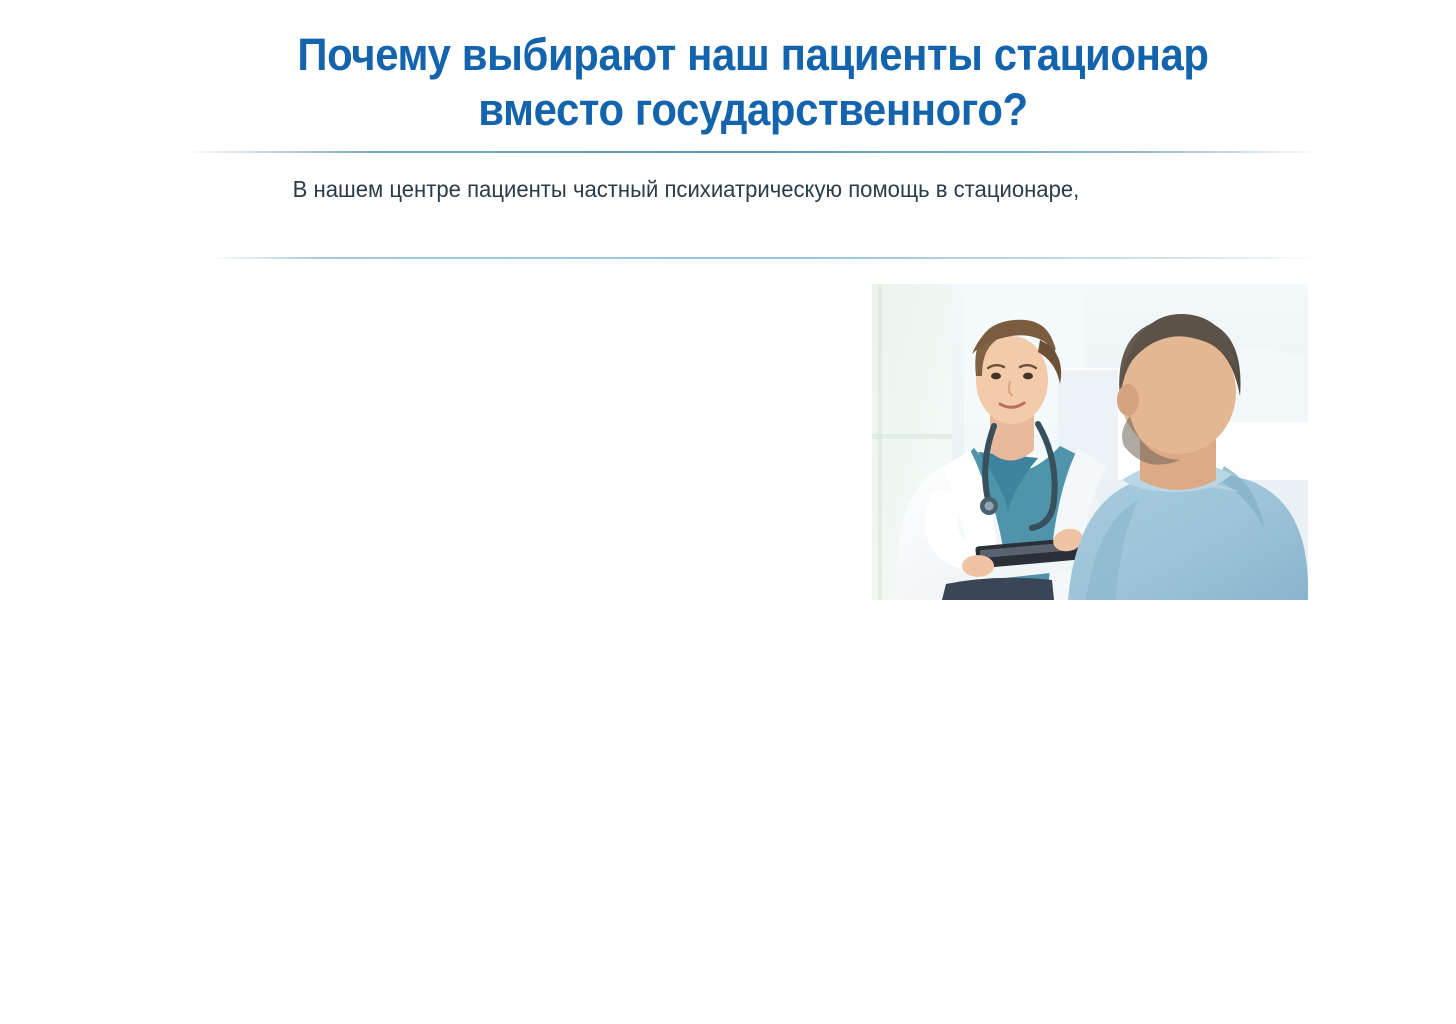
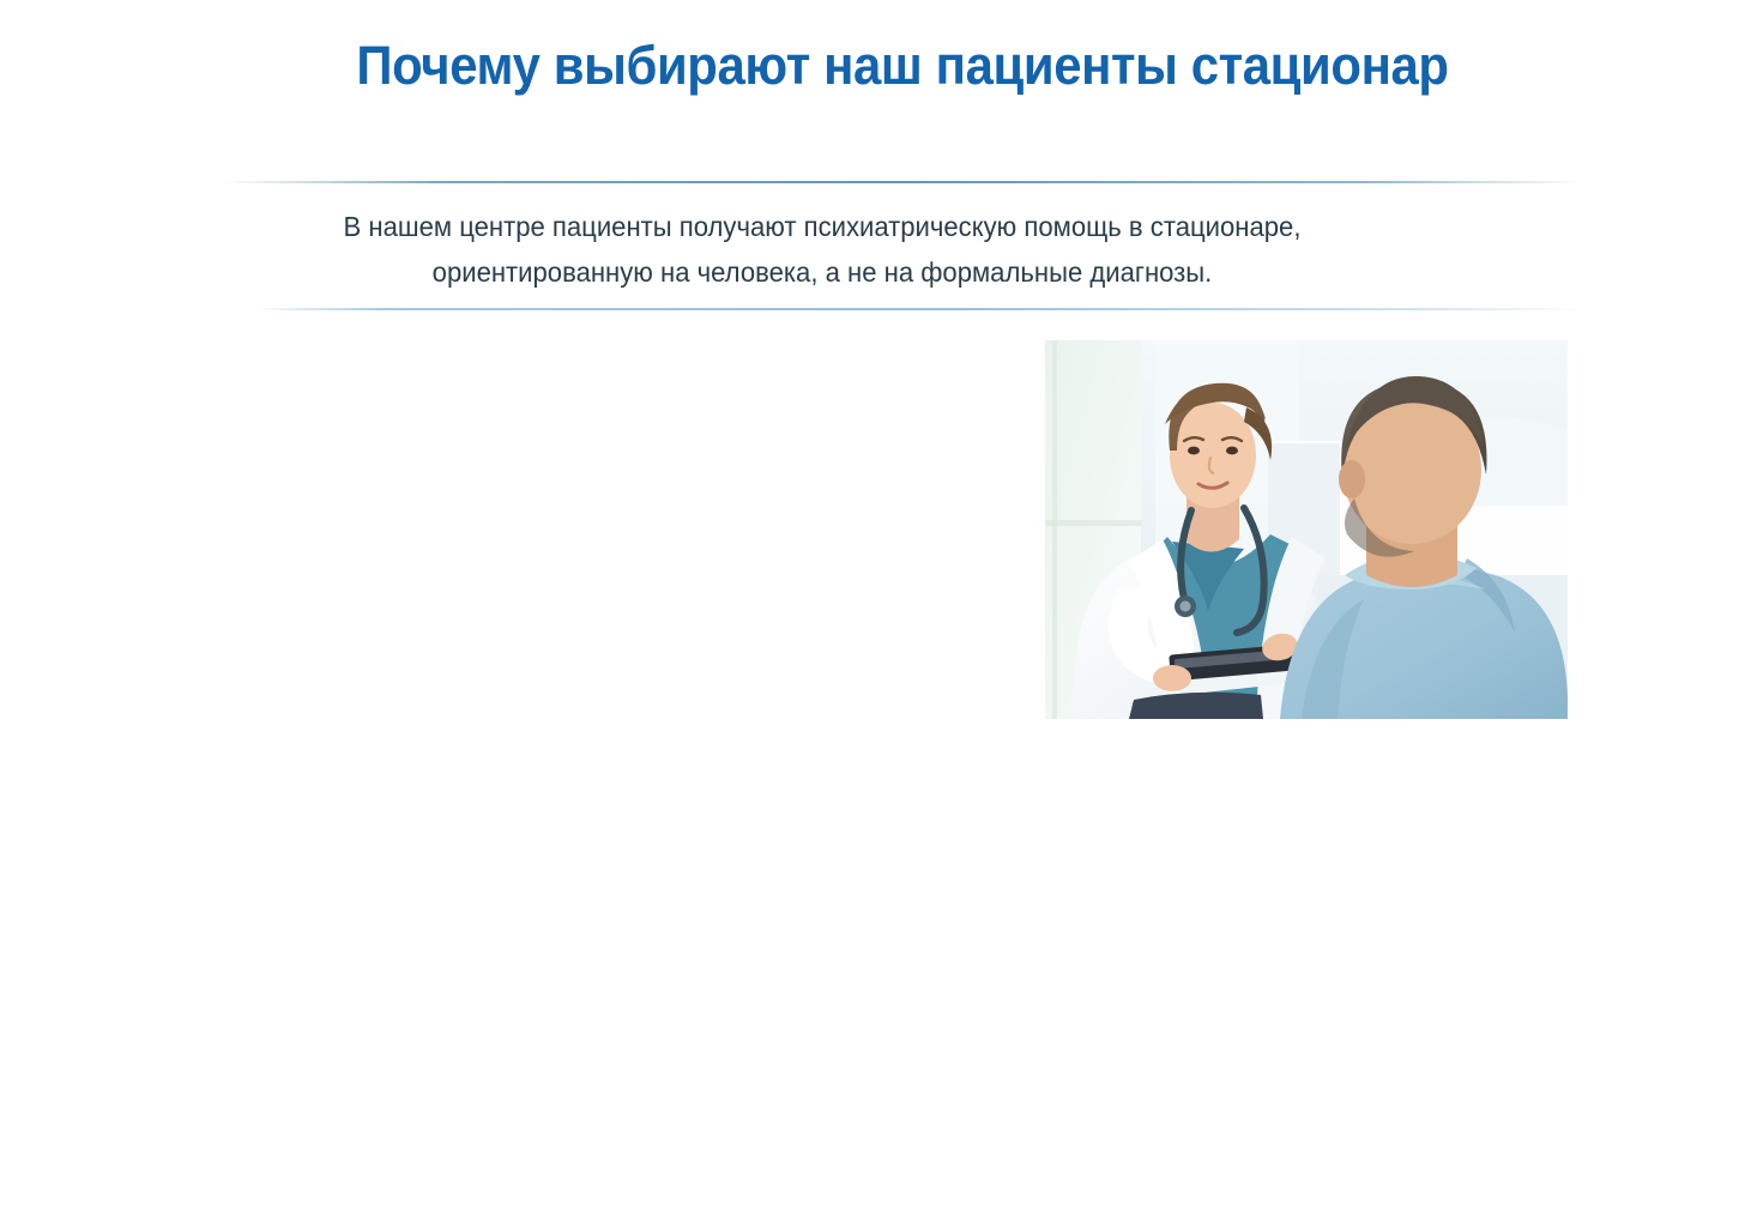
  Почему выбирают наш пациенты стационар
- вместо государственного?
- В нашем центре пациенты частный психиатрическую помощь в стационаре,
+ В нашем центре пациенты получают психиатрическую помощь в стационаре,
+ ориентированную на человека, а не на формальные диагнозы.
